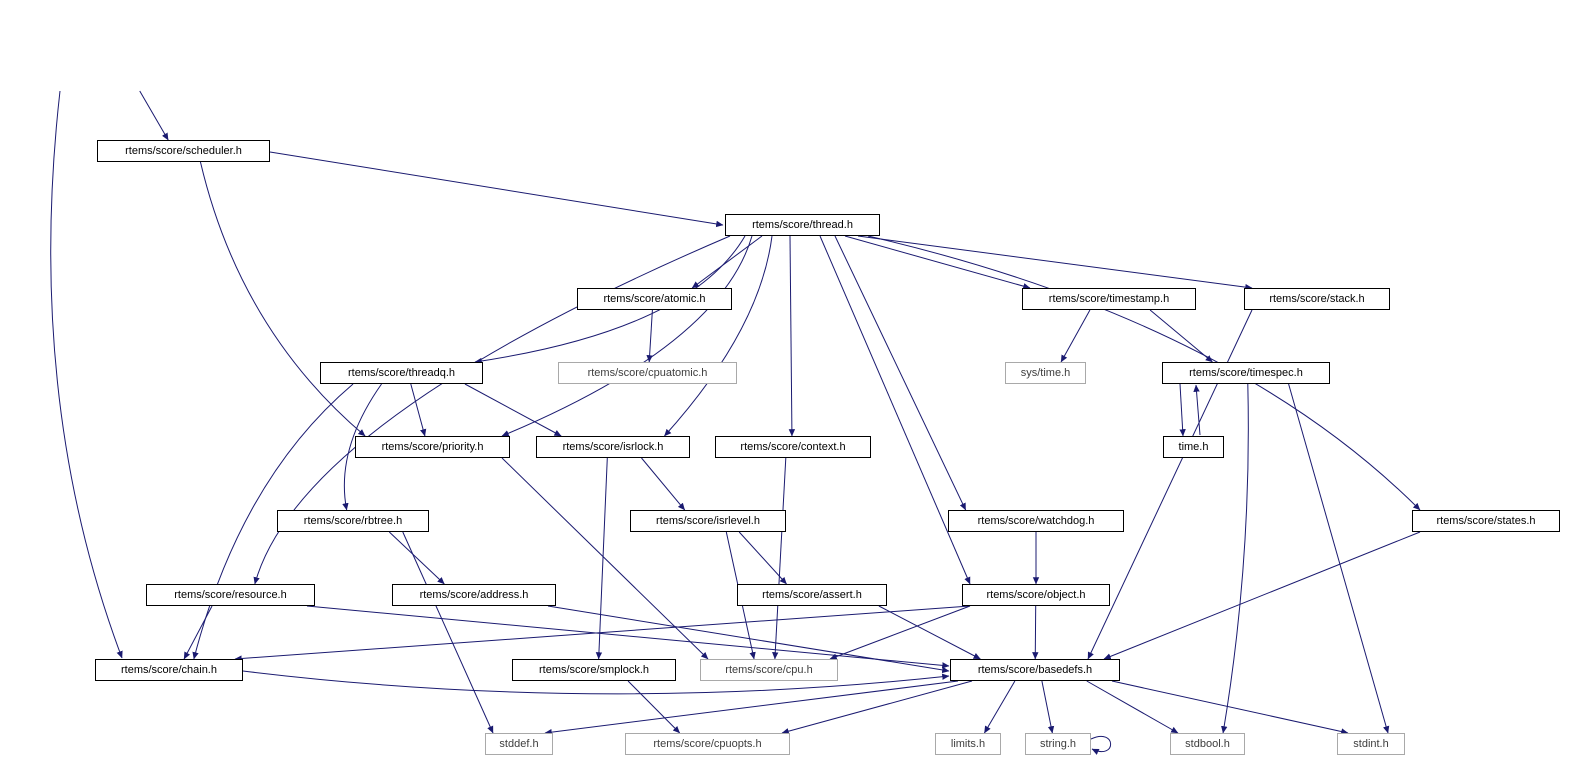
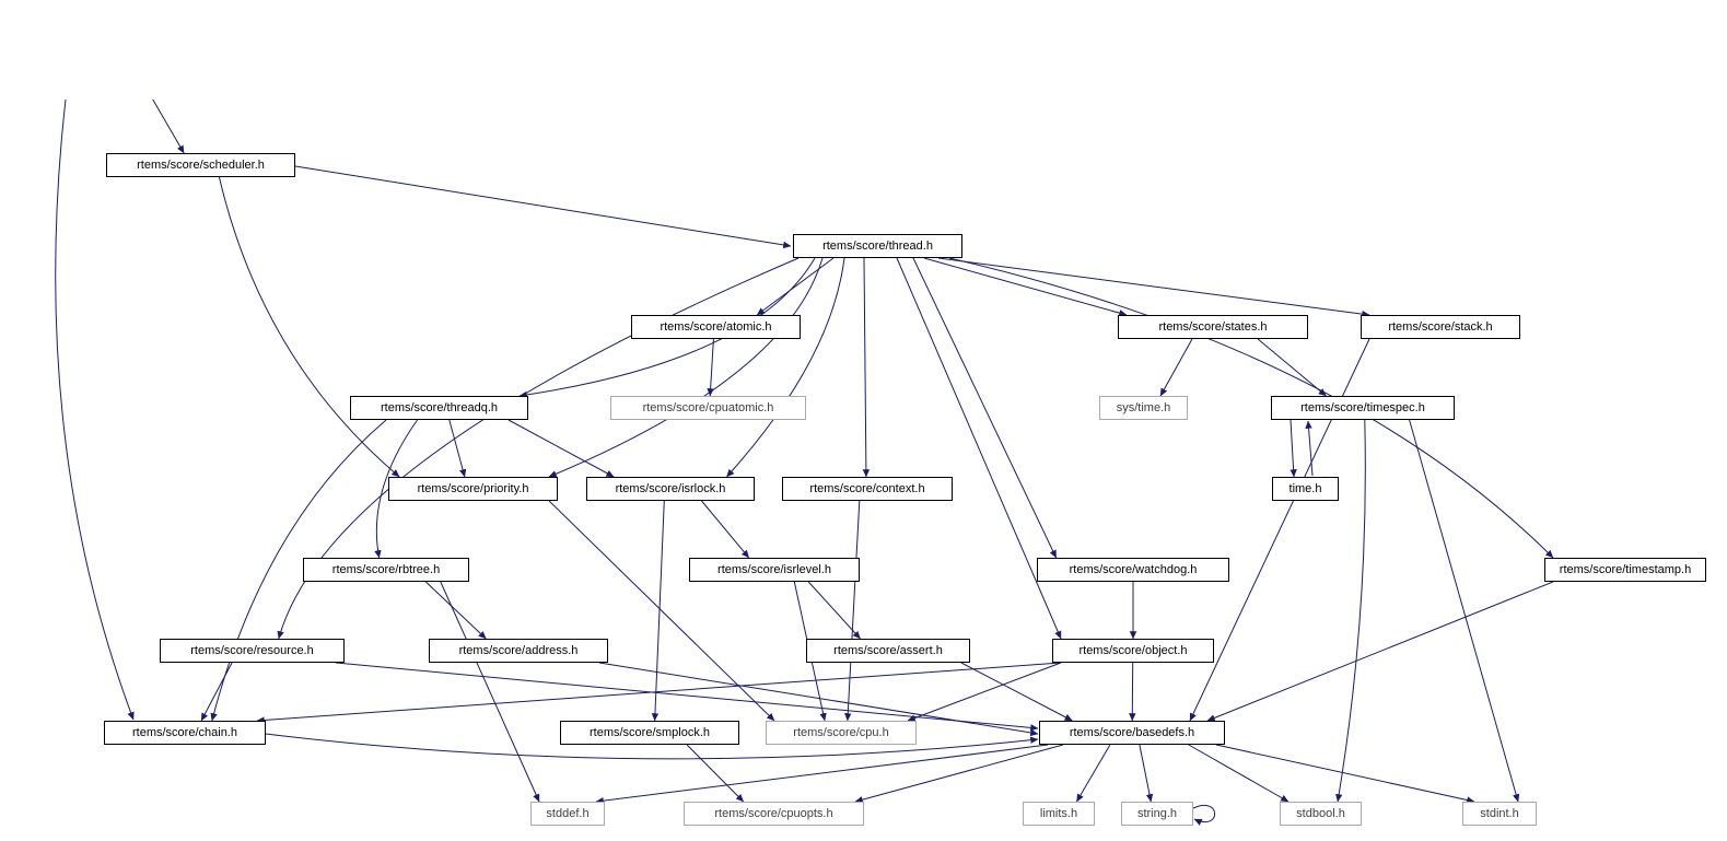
  rtems/score/scheduler.h
  rtems/score/thread.h
  rtems/score/atomic.h
- rtems/score/timestamp.h
+ rtems/score/states.h
  rtems/score/stack.h
  rtems/score/cpuatomic.h
  sys/time.h
  rtems/score/timespec.h
  rtems/score/threadq.h
  rtems/score/priority.h
  rtems/score/isrlock.h
  rtems/score/context.h
  time.h
  rtems/score/rbtree.h
  rtems/score/isrlevel.h
  rtems/score/watchdog.h
- rtems/score/states.h
+ rtems/score/timestamp.h
  rtems/score/resource.h
  rtems/score/address.h
  rtems/score/assert.h
  rtems/score/object.h
  rtems/score/chain.h
  rtems/score/smplock.h
  rtems/score/cpu.h
  rtems/score/basedefs.h
  stddef.h
  rtems/score/cpuopts.h
  limits.h
  string.h
  stdbool.h
  stdint.h
